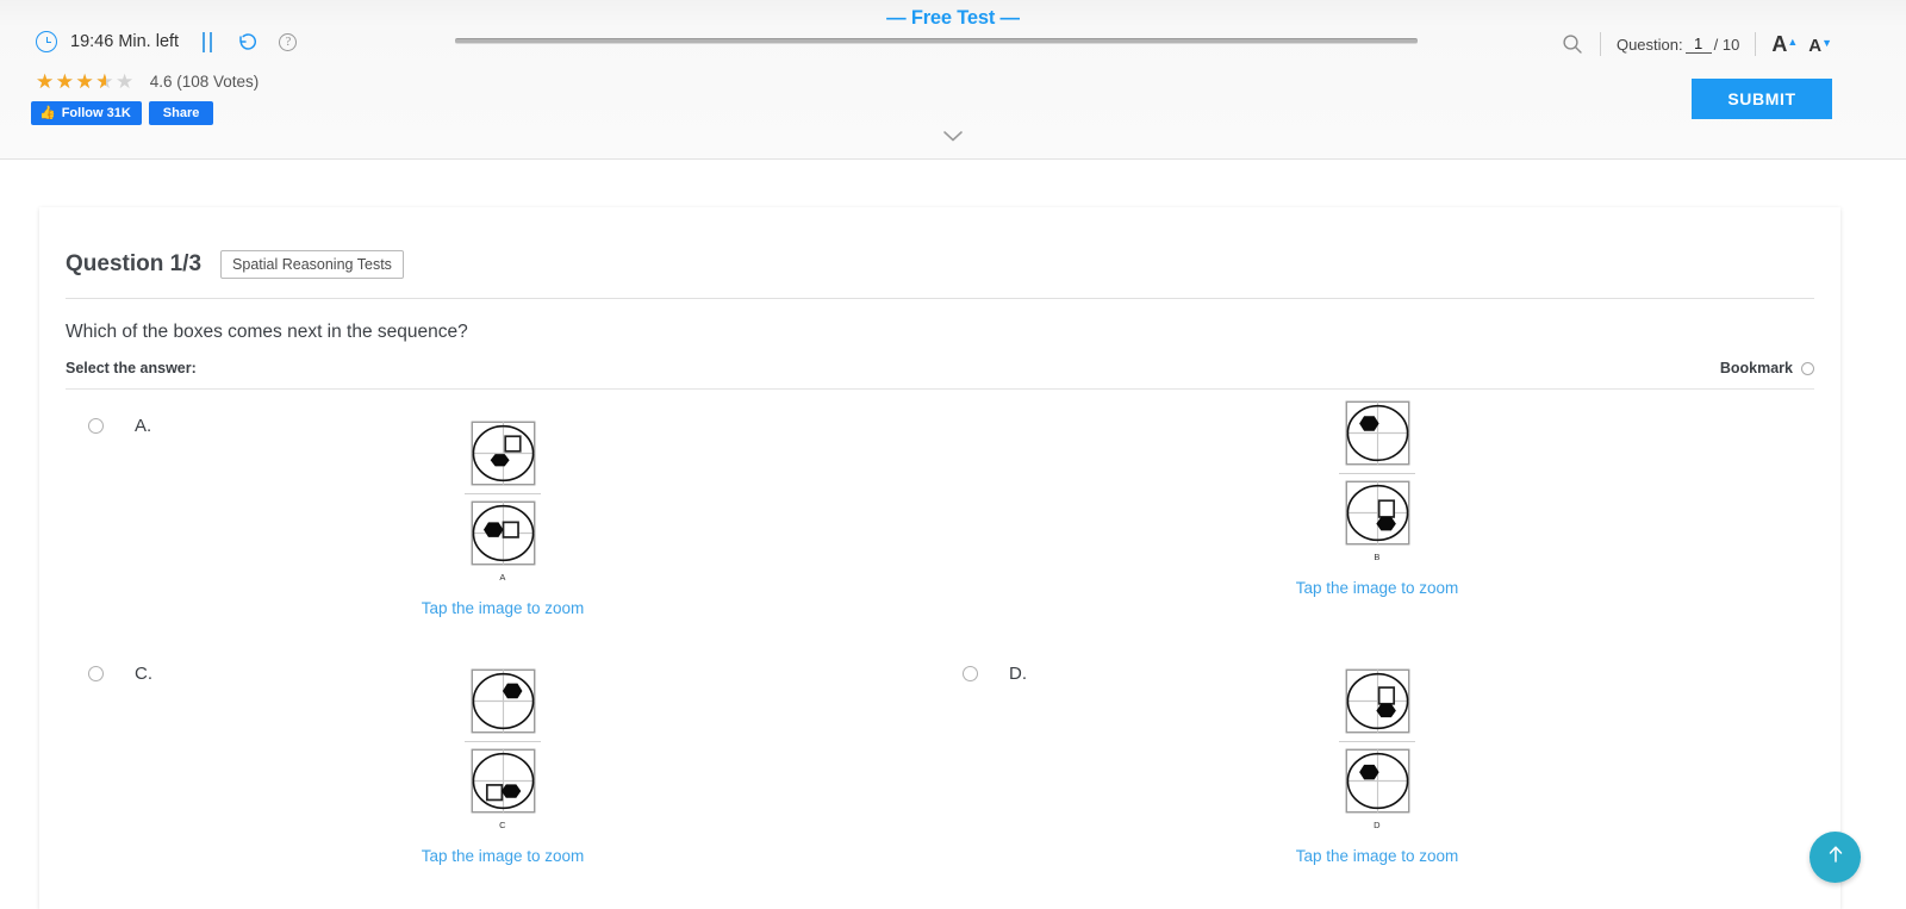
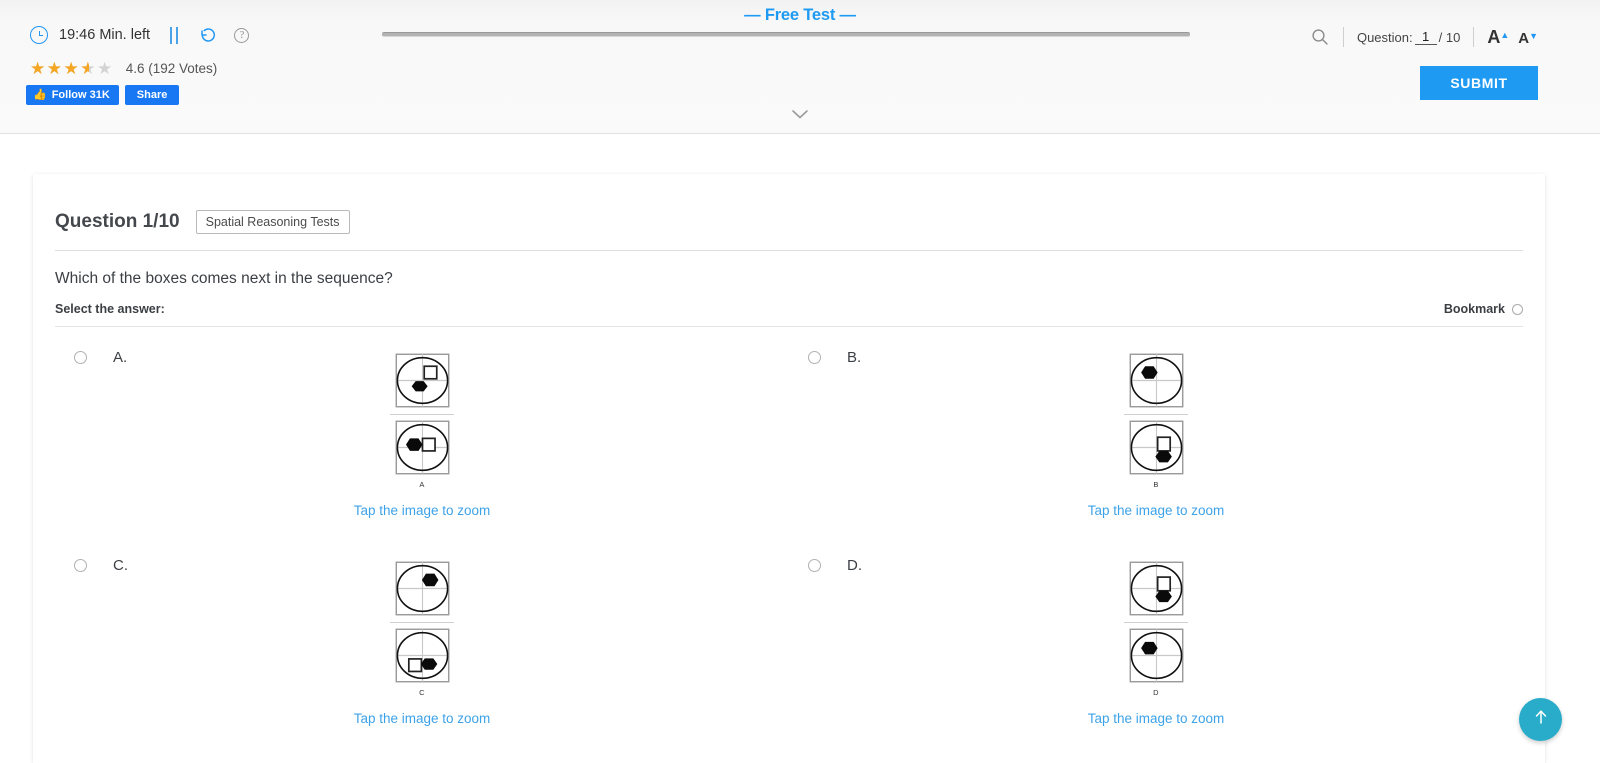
  19:46 Min. left
  ?
  — Free Test —
  Question:
  1
  / 10
  A▲
  A▼
  ★★★★★
- 4.6 (108 Votes)
+ 4.6 (192 Votes)
  👍
  Follow 31K
  Share
  SUBMIT
- Question 1/3
+ Question 1/10
  Spatial Reasoning Tests
  Which of the boxes comes next in the sequence?
  Select the answer:
  Bookmark
  A.
  A
  Tap the image to zoom
+ B.
  B
  Tap the image to zoom
  C.
  C
  Tap the image to zoom
  D.
  D
  Tap the image to zoom
